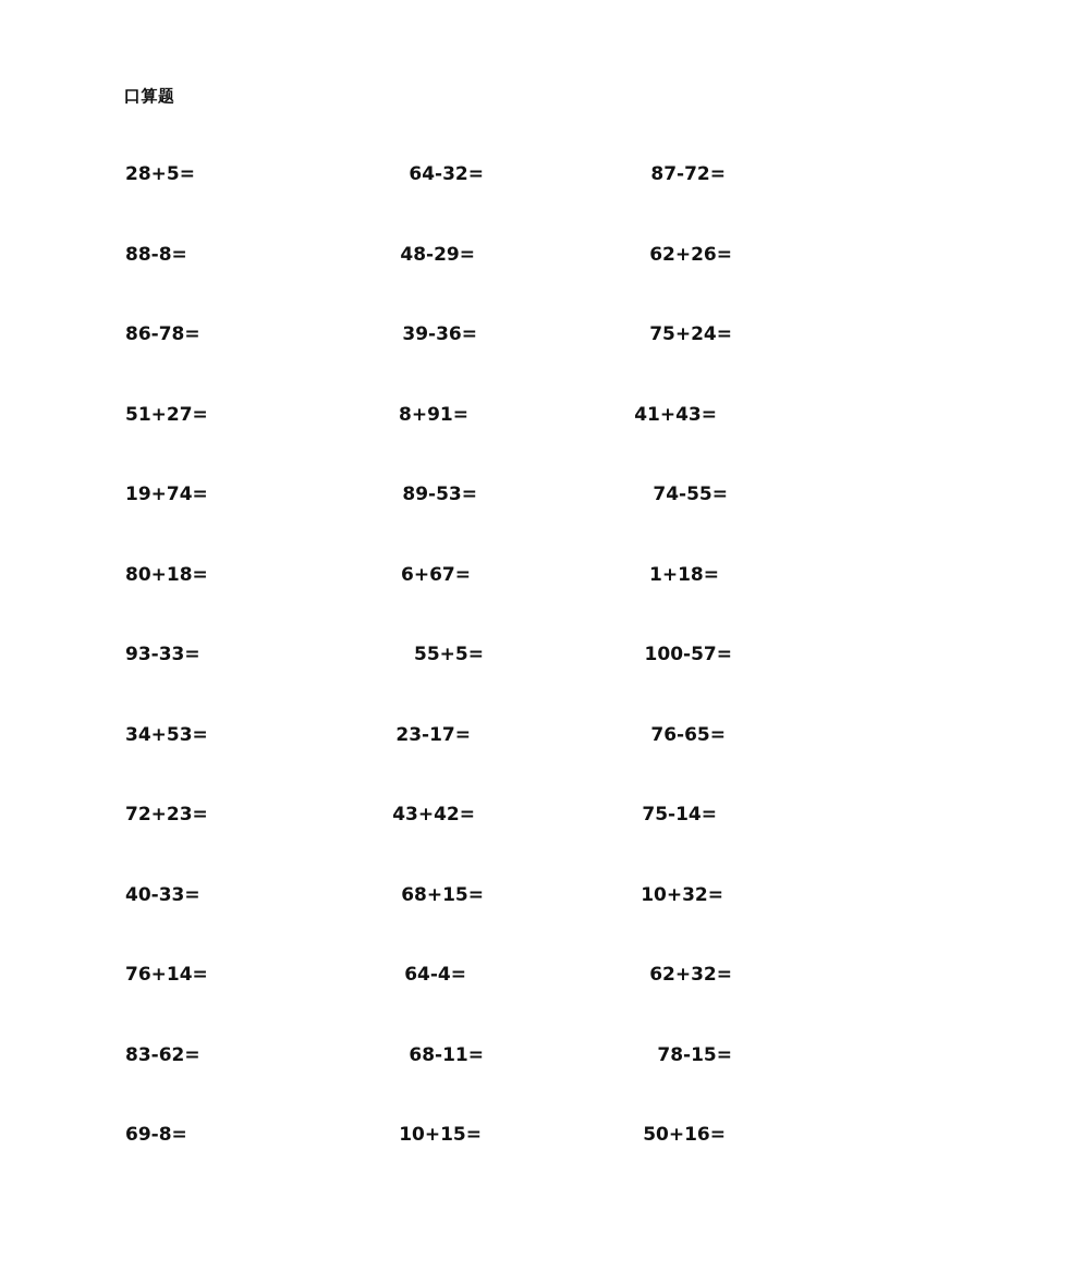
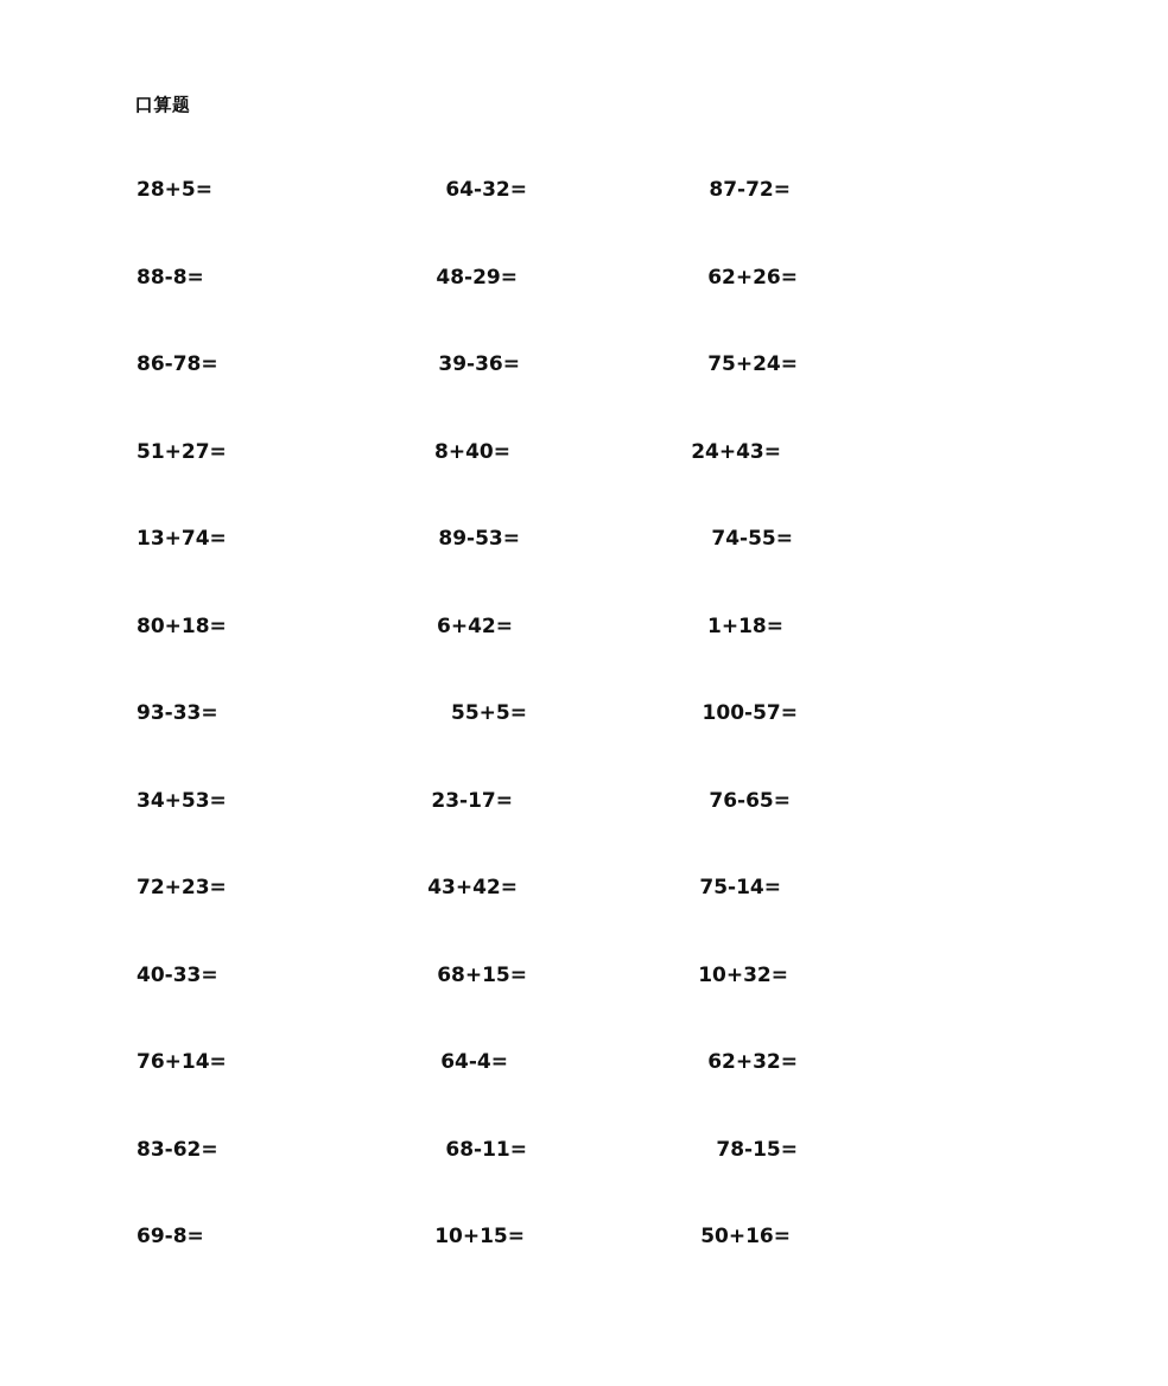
  口算题
  28+5=
  64-32=
  87-72=
  88-8=
  48-29=
  62+26=
  86-78=
  39-36=
  75+24=
  51+27=
- 8+91=
+ 8+40=
- 41+43=
+ 24+43=
- 19+74=
+ 13+74=
  89-53=
  74-55=
  80+18=
- 6+67=
+ 6+42=
  1+18=
  93-33=
  55+5=
  100-57=
  34+53=
  23-17=
  76-65=
  72+23=
  43+42=
  75-14=
  40-33=
  68+15=
  10+32=
  76+14=
  64-4=
  62+32=
  83-62=
  68-11=
  78-15=
  69-8=
  10+15=
  50+16=
